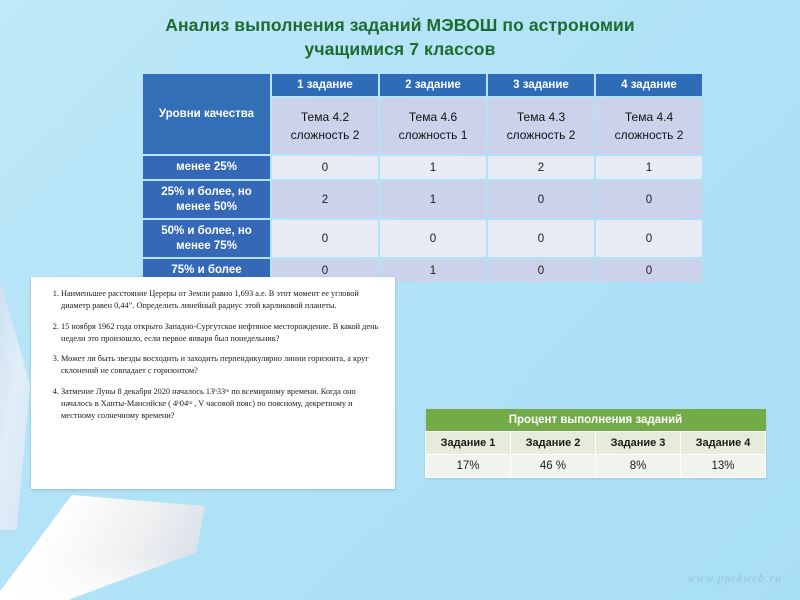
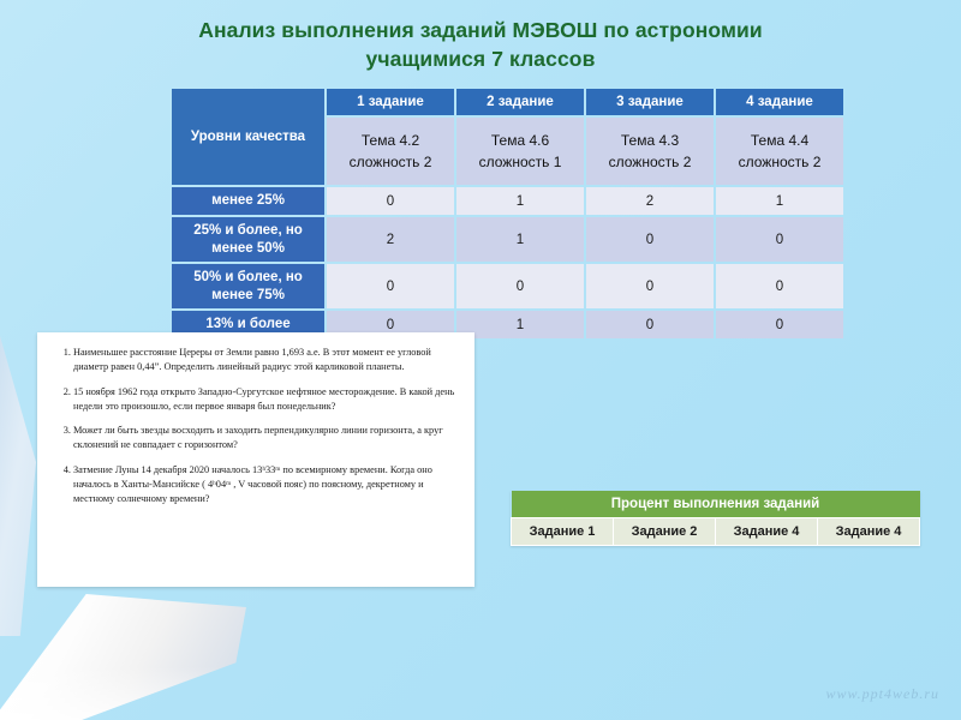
  Анализ выполнения заданий МЭВОШ по астрономии
  учащимися 7 классов
  Уровни качества	1 задание	2 задание	3 задание	4 задание
  Тема 4.2 сложность 2	Тема 4.6 сложность 1	Тема 4.3 сложность 2	Тема 4.4 сложность 2
  менее 25%	0	1	2	1
  25% и более, но менее 50%	2	1	0	0
  50% и более, но менее 75%	0	0	0	0
- 75% и более	0	1	0	0
+ 13% и более	0	1	0	0
  Наименьшее расстояние Цереры от Земли равно 1,693 а.е. В этот момент ее угловой диаметр равен 0,44”. Определить линейный радиус этой карликовой планеты.
  15 ноября 1962 года открыто Западно-Сургутское нефтяное месторождение. В какой день недели это произошло, если первое января был понедельник?
  Может ли быть звезды восходить и заходить перпендикулярно линии горизонта, а круг склонений не совпадает с горизонтом?
- Затмение Луны 8 декабря 2020 началось 13ʰ33ᵐ по всемирному времени. Когда оно началось в Ханты-Мансийске ( 4ʰ04ᵐ , V часовой пояс) по поясному, декретному и местному солнечному времени?
+ Затмение Луны 14 декабря 2020 началось 13ʰ33ᵐ по всемирному времени. Когда оно началось в Ханты-Мансийске ( 4ʰ04ᵐ , V часовой пояс) по поясному, декретному и местному солнечному времени?
  Процент выполнения заданий
- Задание 1	Задание 2	Задание 3	Задание 4
+ Задание 1	Задание 2	Задание 4	Задание 4
- 17%	46 %	8%	13%
  www.ppt4web.ru
